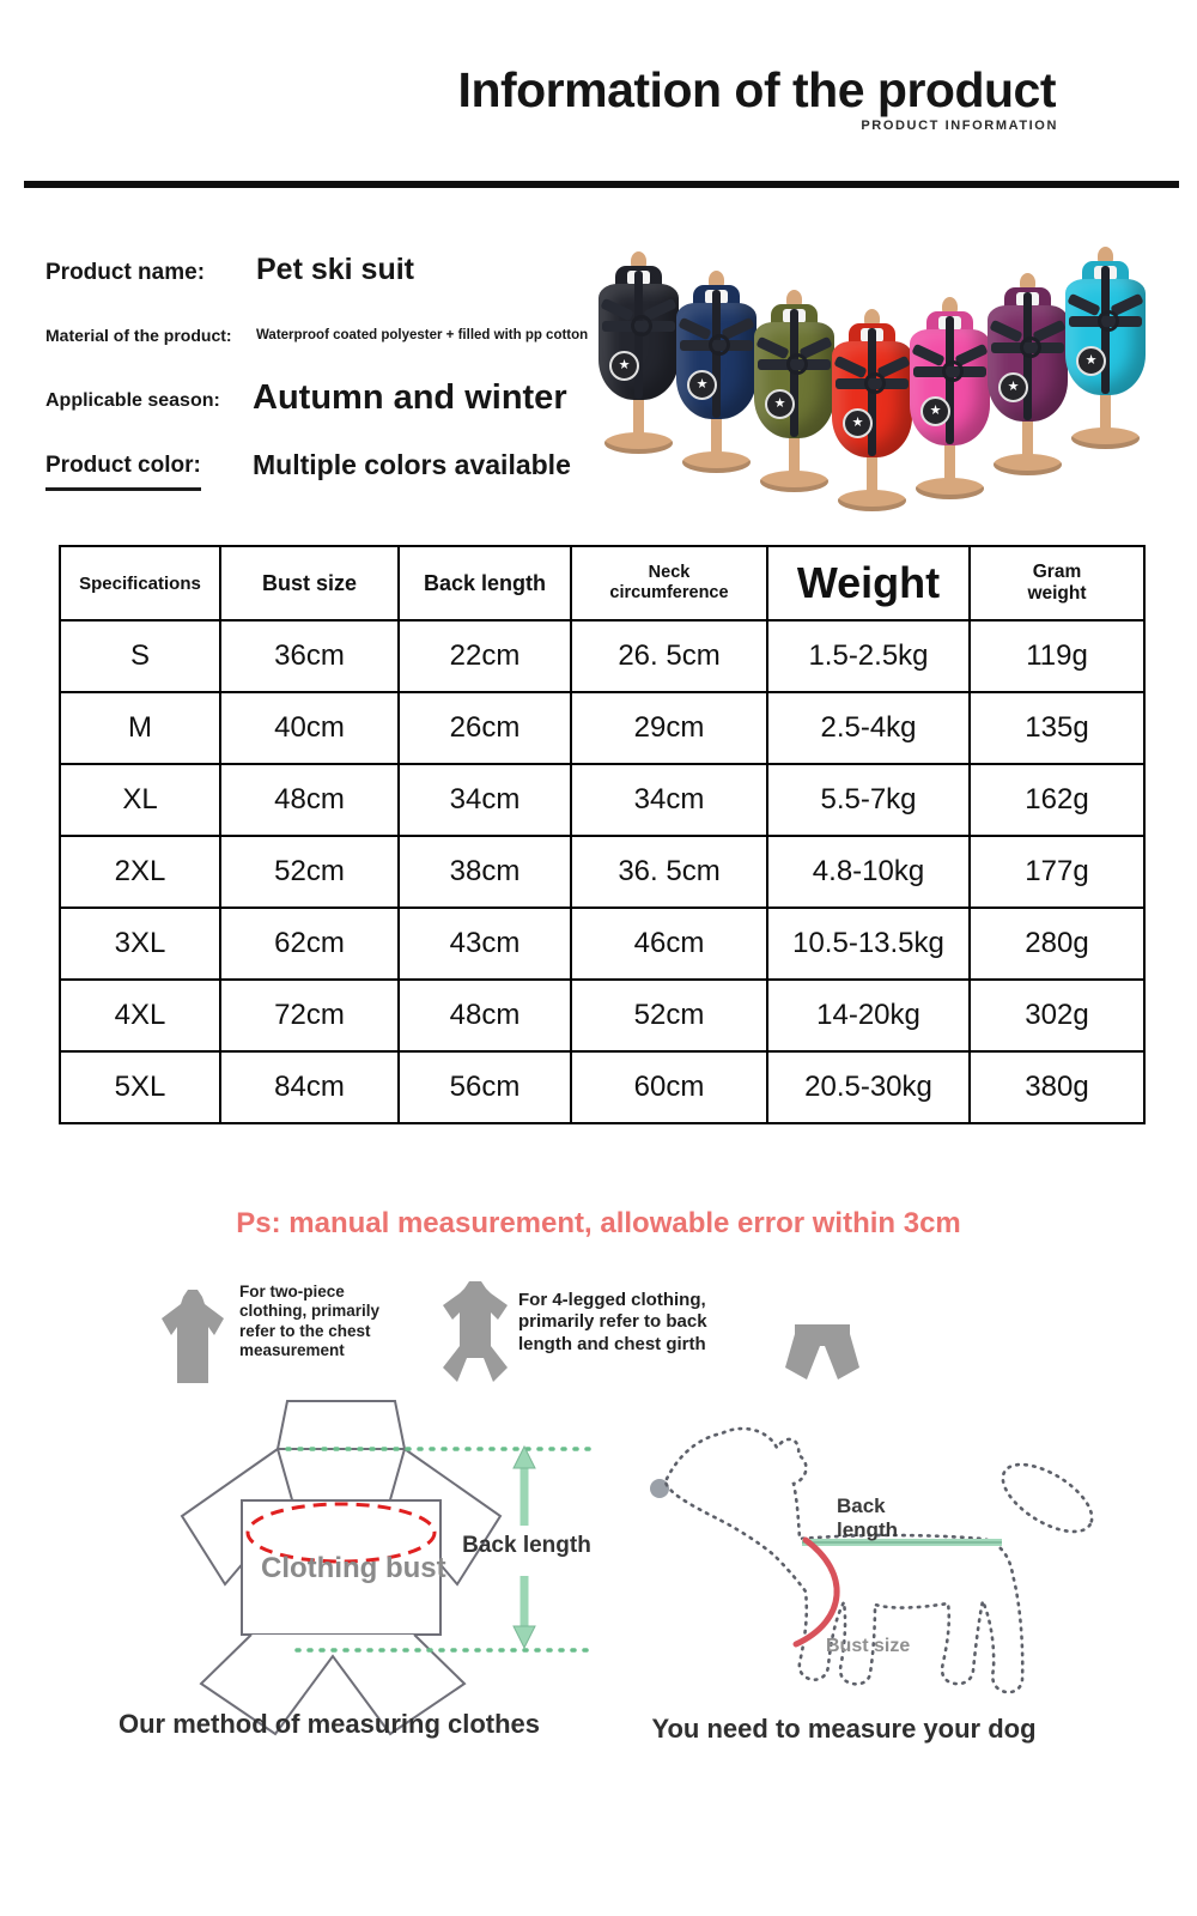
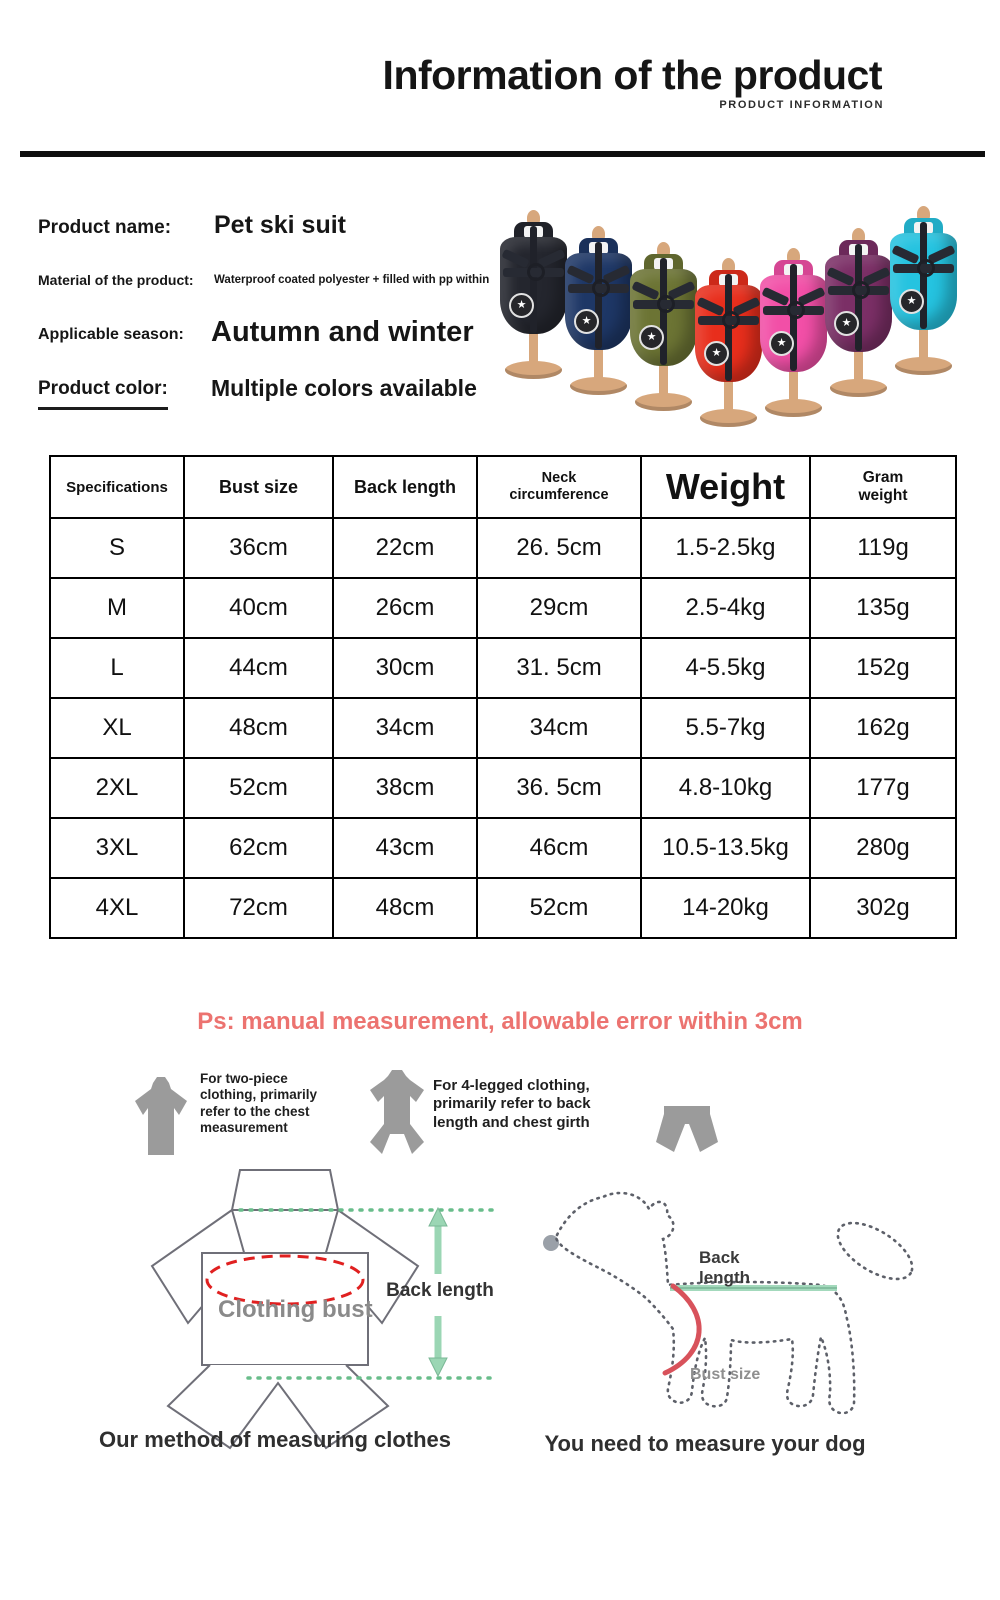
  Information of the product
  PRODUCT INFORMATION
  Product name:
  Pet ski suit
  Material of the product:
- Waterproof coated polyester + filled with pp cotton
+ Waterproof coated polyester + filled with pp within
  Applicable season:
  Autumn and winter
  Product color:
  Multiple colors available
  ★
  ★
  ★
  ★
  ★
  ★
  ★
  Specifications	Bust size	Back length	Neck circumference	Weight	Gram weight
  S	36cm	22cm	26. 5cm	1.5-2.5kg	119g
  M	40cm	26cm	29cm	2.5-4kg	135g
+ L	44cm	30cm	31. 5cm	4-5.5kg	152g
  XL	48cm	34cm	34cm	5.5-7kg	162g
  2XL	52cm	38cm	36. 5cm	4.8-10kg	177g
  3XL	62cm	43cm	46cm	10.5-13.5kg	280g
  4XL	72cm	48cm	52cm	14-20kg	302g
- 5XL	84cm	56cm	60cm	20.5-30kg	380g
  Ps: manual measurement, allowable error within 3cm
  For two-piece clothing, primarily refer to the chest measurement
  For 4-legged clothing, primarily refer to back length and chest girth
  Clothing bust
  Back length
  Back length
  Bust size
  Our method of measuring clothes
  You need to measure your dog
